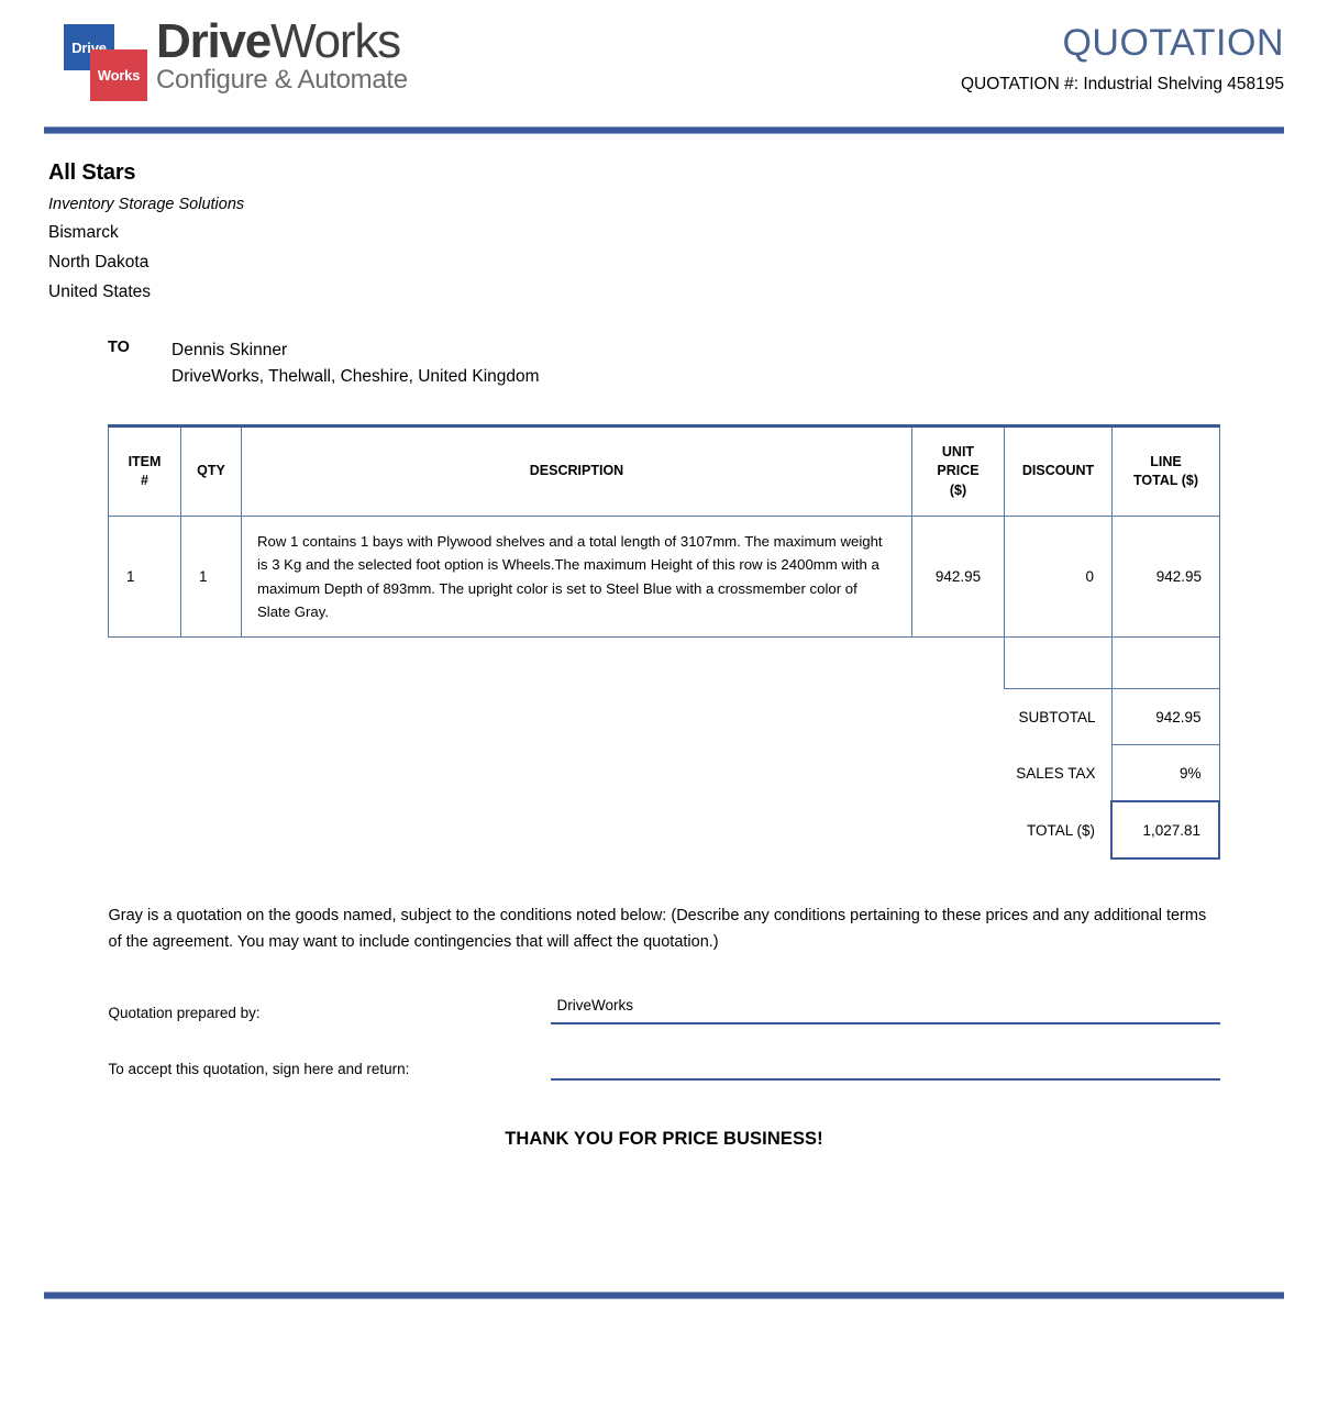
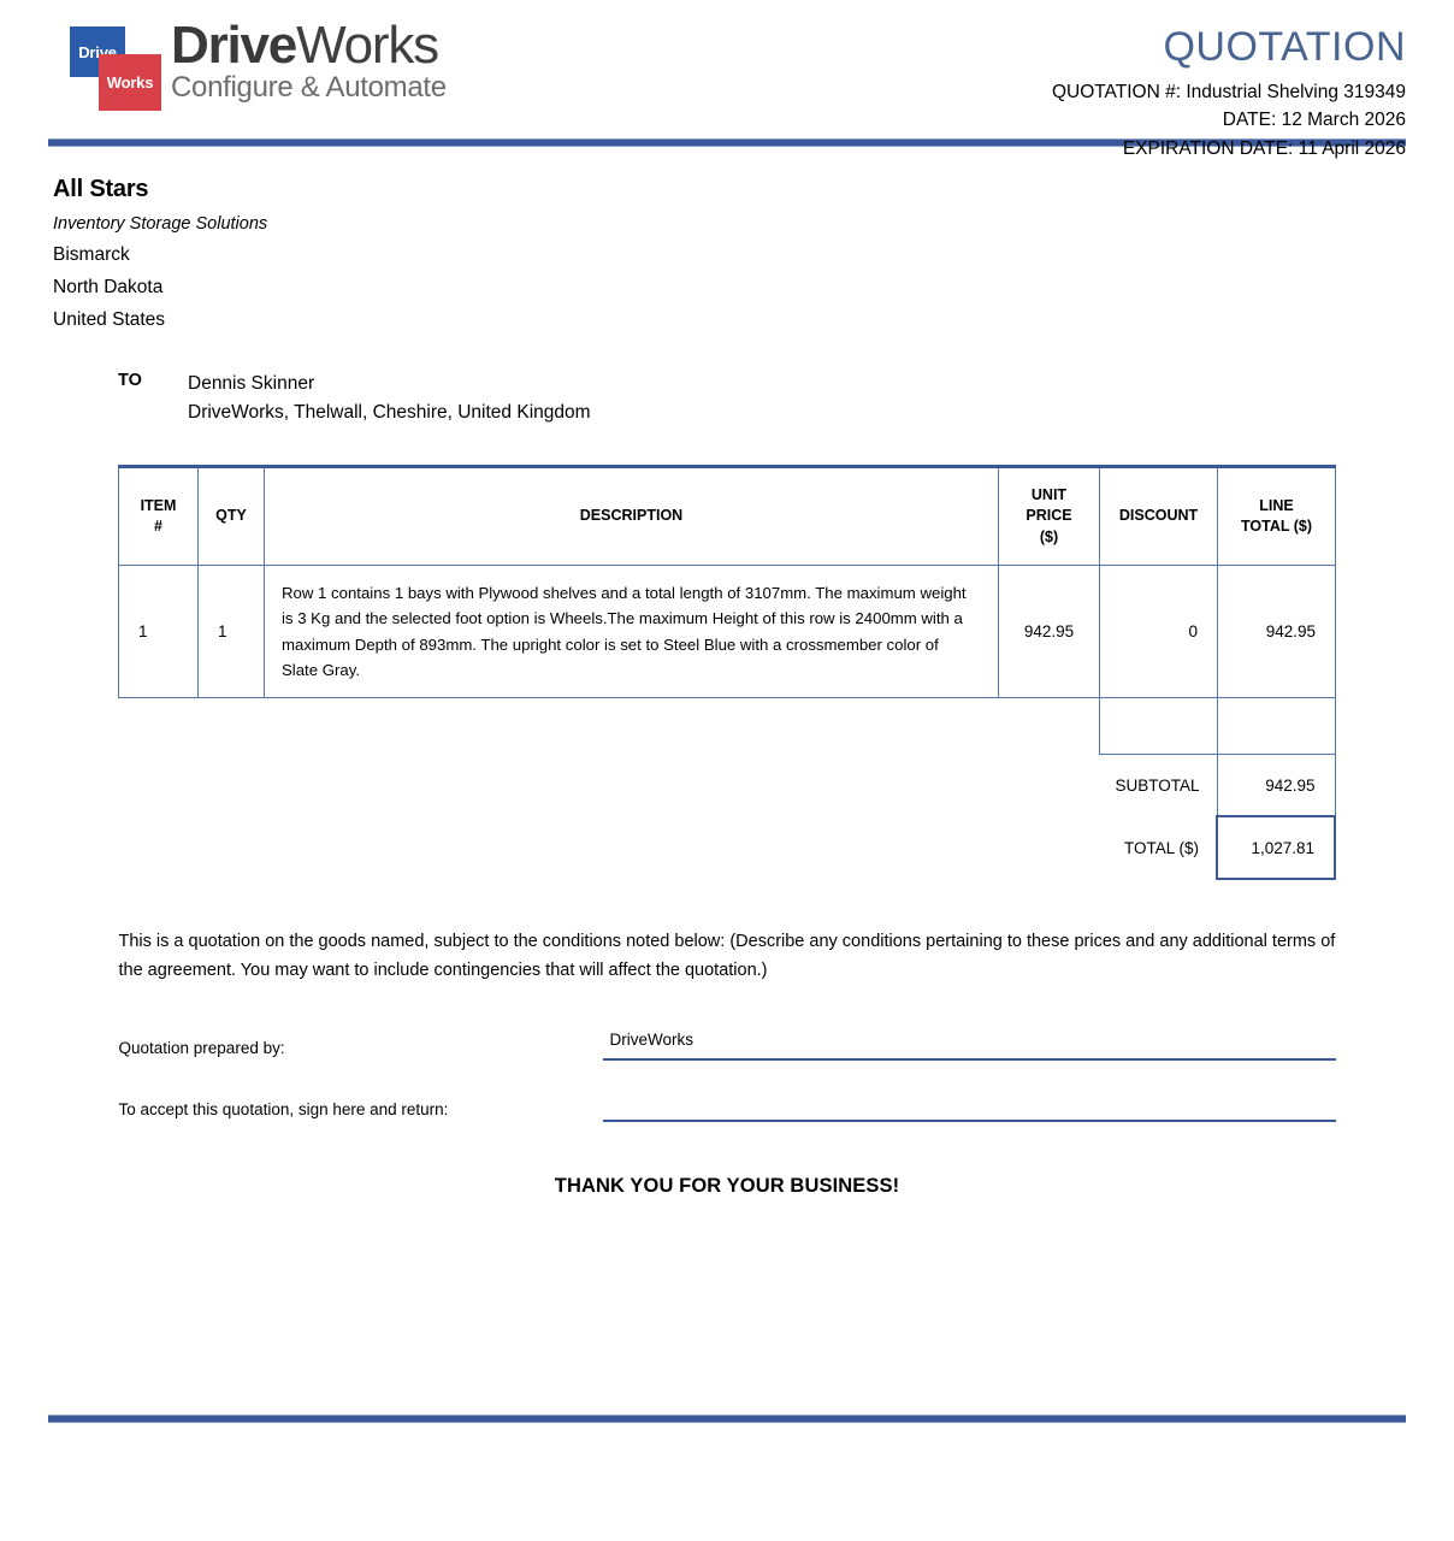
  Drive
  Works
  DriveWorks
  Configure & Automate
  QUOTATION
- QUOTATION #: Industrial Shelving 458195
+ QUOTATION #: Industrial Shelving 319349
+ DATE: 12 March 2026
+ EXPIRATION DATE: 11 April 2026
  All Stars
  Inventory Storage Solutions
  Bismarck
  North Dakota
  United States
  TO
  Dennis Skinner
  DriveWorks, Thelwall, Cheshire, United Kingdom
  ITEM #	QTY	DESCRIPTION	UNIT PRICE ($)	DISCOUNT	LINE TOTAL ($)
  1	1	Row 1 contains 1 bays with Plywood shelves and a total length of 3107mm. The maximum weight is 3 Kg and the selected foot option is Wheels.The maximum Height of this row is 2400mm with a maximum Depth of 893mm. The upright color is set to Steel Blue with a crossmember color of Slate Gray.	942.95	0	942.95
  	SUBTOTAL	942.95
- 	SALES TAX	9%
  	TOTAL ($)	1,027.81
- Gray is a quotation on the goods named, subject to the conditions noted below: (Describe any conditions pertaining to these prices and any additional terms of the agreement. You may want to include contingencies that will affect the quotation.)
+ This is a quotation on the goods named, subject to the conditions noted below: (Describe any conditions pertaining to these prices and any additional terms of the agreement. You may want to include contingencies that will affect the quotation.)
  Quotation prepared by:
  DriveWorks
  To accept this quotation, sign here and return:
- THANK YOU FOR PRICE BUSINESS!
+ THANK YOU FOR YOUR BUSINESS!
